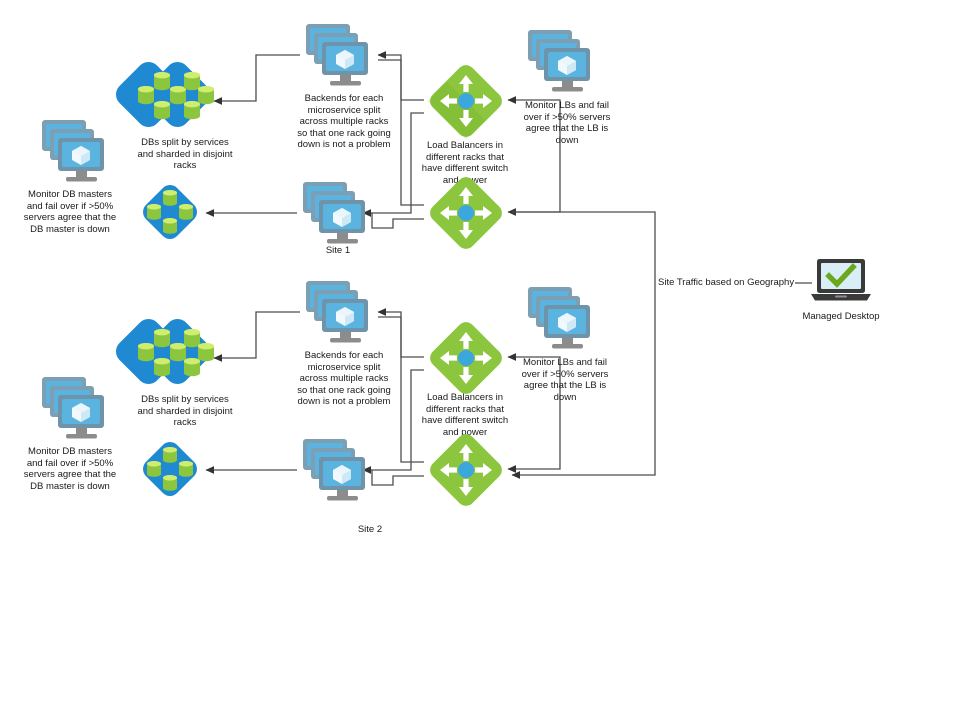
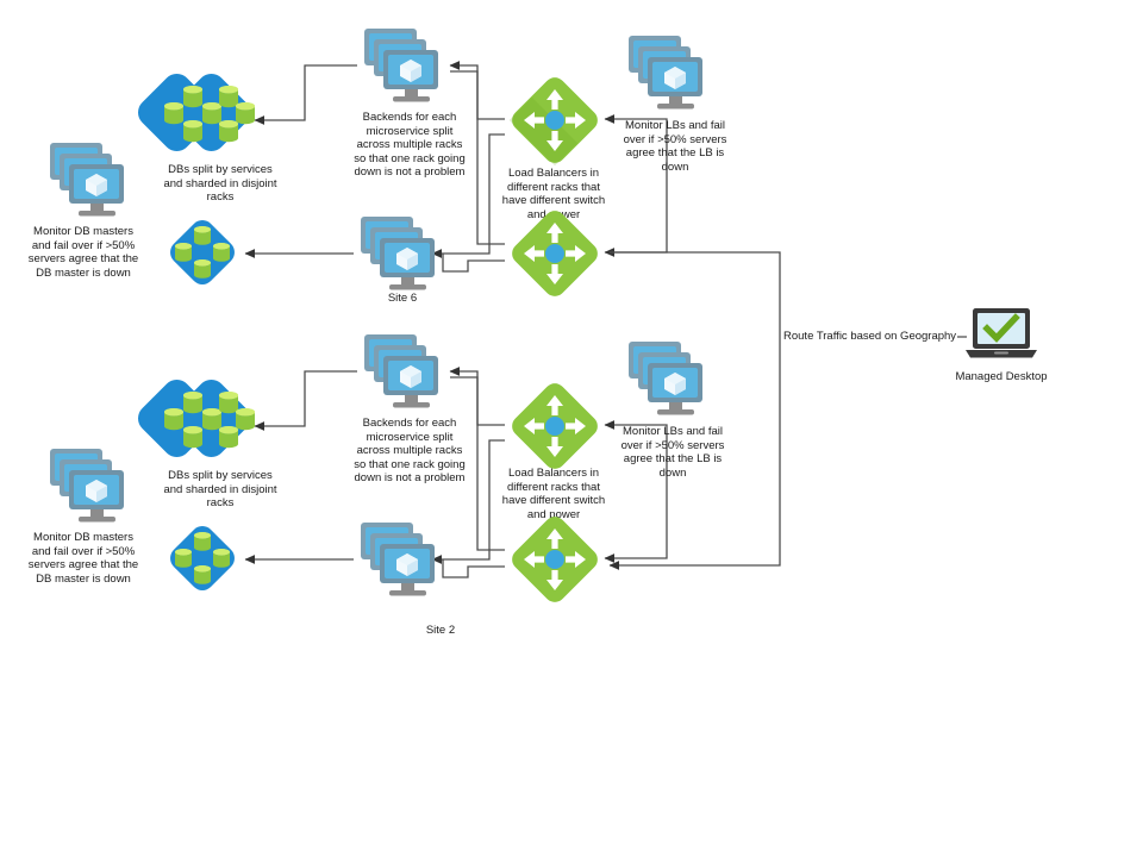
  Monitor DB masters
  and fail over if >50%
  servers agree that the
  DB master is down
  DBs split by services
  and sharded in disjoint
  racks
  Backends for each
  microservice split
  across multiple racks
  so that one rack going
  down is not a problem
- Site 1
+ Site 6
  Load Balancers in
  different racks that
  have different switch
  andwer
  Monitor LBs and fail
  over if >50% servers
  agree that the LB is
  down
  Monitor DB masters
  and fail over if >50%
  servers agree that the
  DB master is down
  DBs split by services
  and sharded in disjoint
  racks
  Backends for each
  microservice split
  across multiple racks
  so that one rack going
  down is not a problem
  Site 2
  Load Balancers in
  different racks that
  have different switch
  and power
  Monitor LBs and fail
  over if >50% servers
  agree that the LB is
  down
- Site Traffic based on Geography
+ Route Traffic based on Geography
  Managed Desktop
